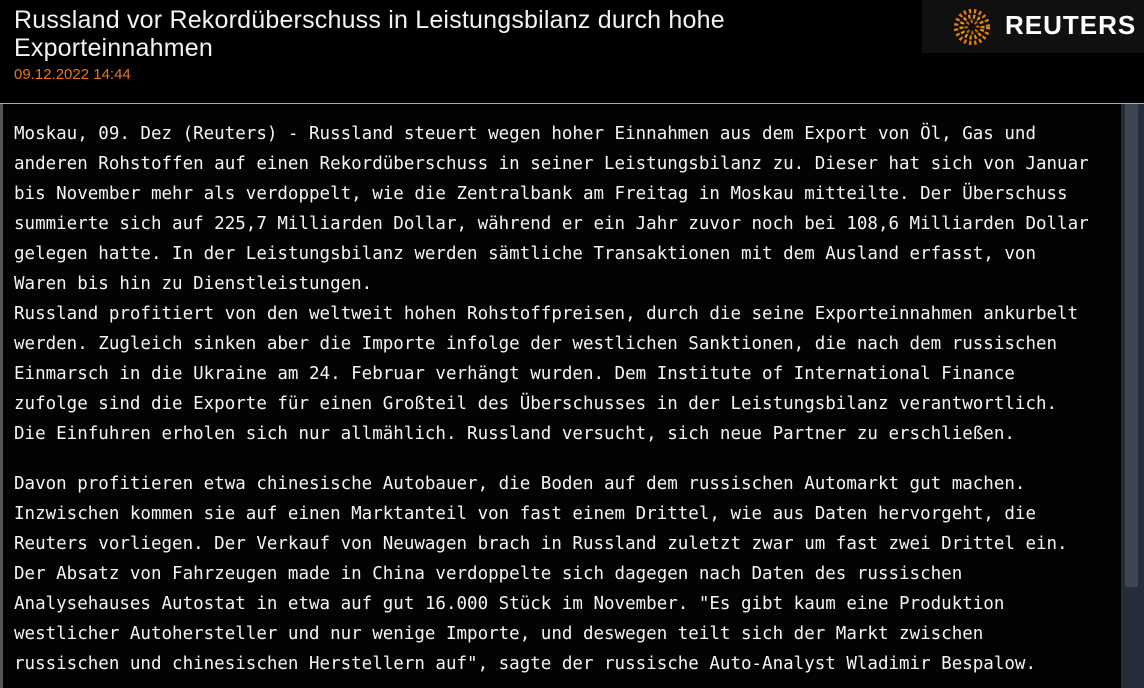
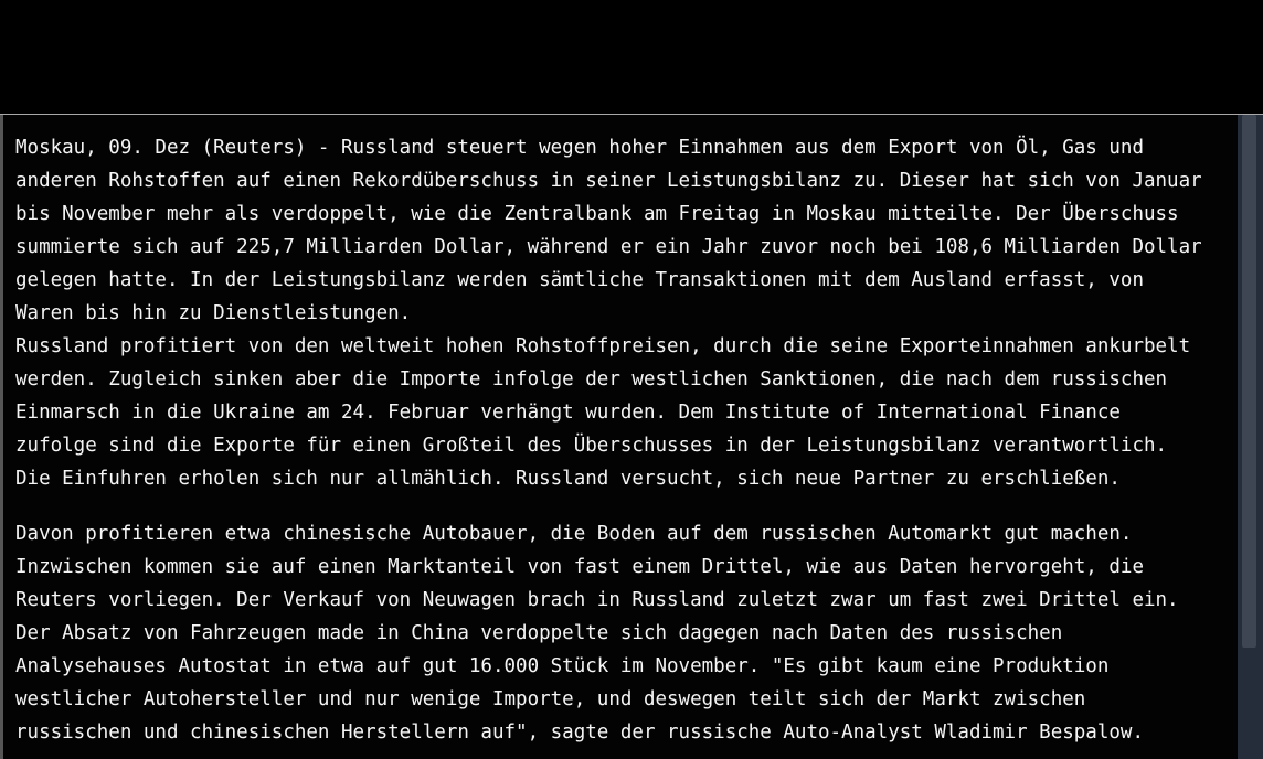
- Russland vor Rekordüberschuss in Leistungsbilanz durch hohe
- Exporteinnahmen
- 09.12.2022 14:44
- REUTERS
  Moskau, 09. Dez (Reuters) - Russland steuert wegen hoher Einnahmen aus dem Export von Öl, Gas und
  anderen Rohstoffen auf einen Rekordüberschuss in seiner Leistungsbilanz zu. Dieser hat sich von Januar
  bis November mehr als verdoppelt, wie die Zentralbank am Freitag in Moskau mitteilte. Der Überschuss
  summierte sich auf 225,7 Milliarden Dollar, während er ein Jahr zuvor noch bei 108,6 Milliarden Dollar
  gelegen hatte. In der Leistungsbilanz werden sämtliche Transaktionen mit dem Ausland erfasst, von
  Waren bis hin zu Dienstleistungen.
  Russland profitiert von den weltweit hohen Rohstoffpreisen, durch die seine Exporteinnahmen ankurbelt
  werden. Zugleich sinken aber die Importe infolge der westlichen Sanktionen, die nach dem russischen
  Einmarsch in die Ukraine am 24. Februar verhängt wurden. Dem Institute of International Finance
  zufolge sind die Exporte für einen Großteil des Überschusses in der Leistungsbilanz verantwortlich.
  Die Einfuhren erholen sich nur allmählich. Russland versucht, sich neue Partner zu erschließen.
  Davon profitieren etwa chinesische Autobauer, die Boden auf dem russischen Automarkt gut machen.
  Inzwischen kommen sie auf einen Marktanteil von fast einem Drittel, wie aus Daten hervorgeht, die
  Reuters vorliegen. Der Verkauf von Neuwagen brach in Russland zuletzt zwar um fast zwei Drittel ein.
  Der Absatz von Fahrzeugen made in China verdoppelte sich dagegen nach Daten des russischen
  Analysehauses Autostat in etwa auf gut 16.000 Stück im November. "Es gibt kaum eine Produktion
  westlicher Autohersteller und nur wenige Importe, und deswegen teilt sich der Markt zwischen
  russischen und chinesischen Herstellern auf", sagte der russische Auto-Analyst Wladimir Bespalow.
